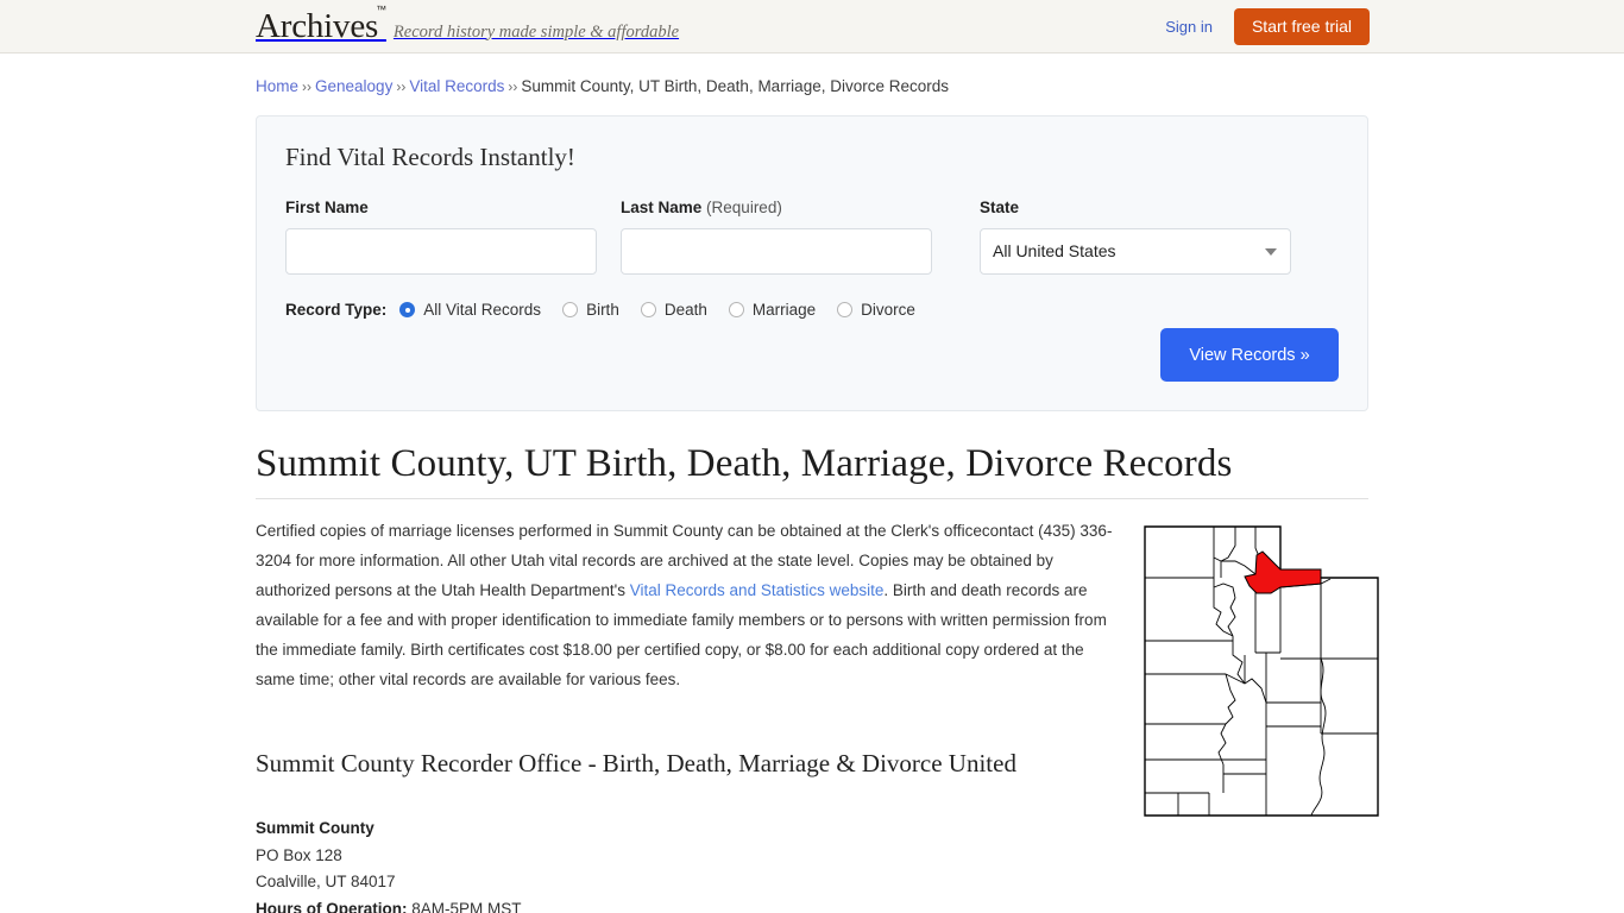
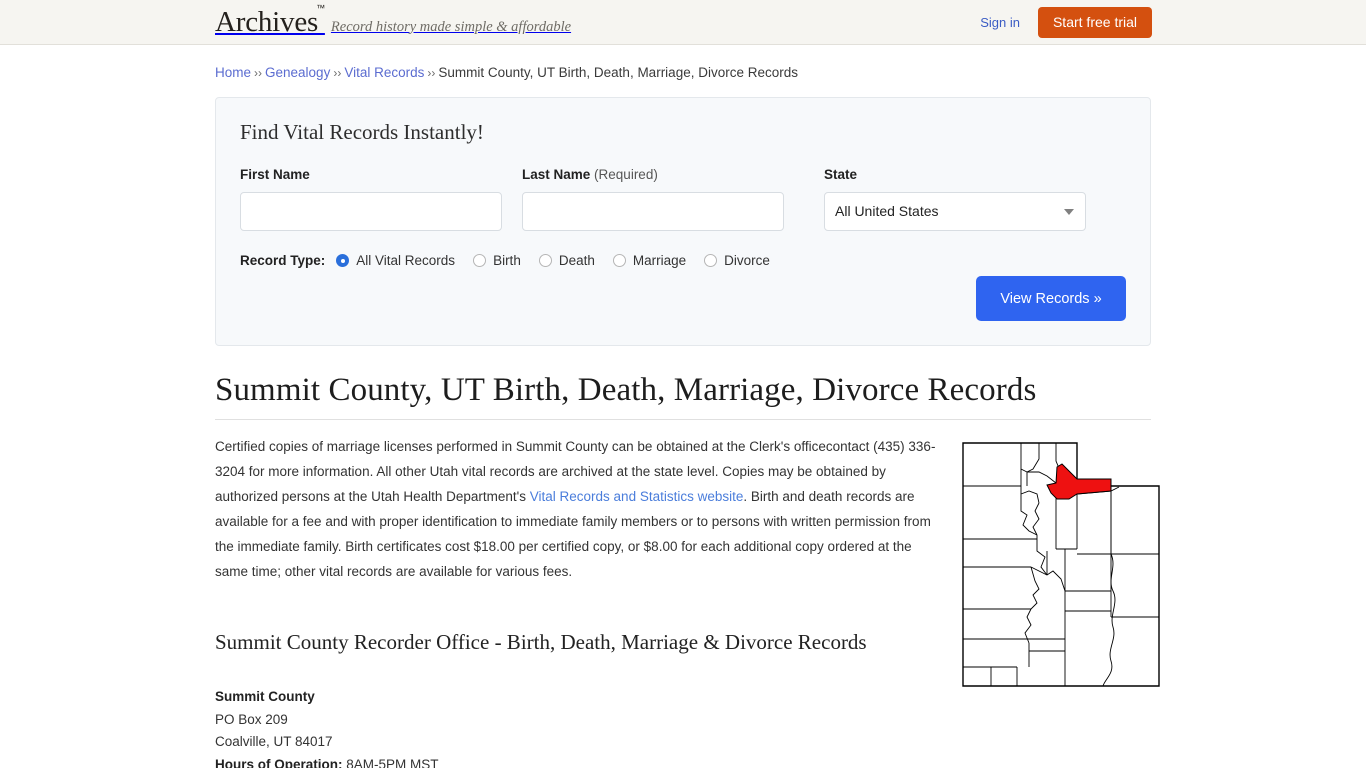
  Archives™
  Record history made simple & affordable
  Sign in
  Start free trial
  Home ›› Genealogy ›› Vital Records ›› Summit County, UT Birth, Death, Marriage, Divorce Records
  Find Vital Records Instantly!
  First Name
  Last Name (Required)
  State
  All United States
  Record Type:
  All Vital Records
  Birth
  Death
  Marriage
  Divorce
  View Records »
  Summit County, UT Birth, Death, Marriage, Divorce Records
  Certified copies of marriage licenses performed in Summit County can be obtained at the Clerk's officecontact (435) 336-3204 for more information. All other Utah vital records are archived at the state level. Copies may be obtained by authorized persons at the Utah Health Department's Vital Records and Statistics website. Birth and death records are available for a fee and with proper identification to immediate family members or to persons with written permission from the immediate family. Birth certificates cost $18.00 per certified copy, or $8.00 for each additional copy ordered at the same time; other vital records are available for various fees.
- Summit County Recorder Office - Birth, Death, Marriage & Divorce United
+ Summit County Recorder Office - Birth, Death, Marriage & Divorce Records
  Summit County
- PO Box 128
+ PO Box 209
  Coalville, UT 84017
  Hours of Operation: 8AM-5PM MST
